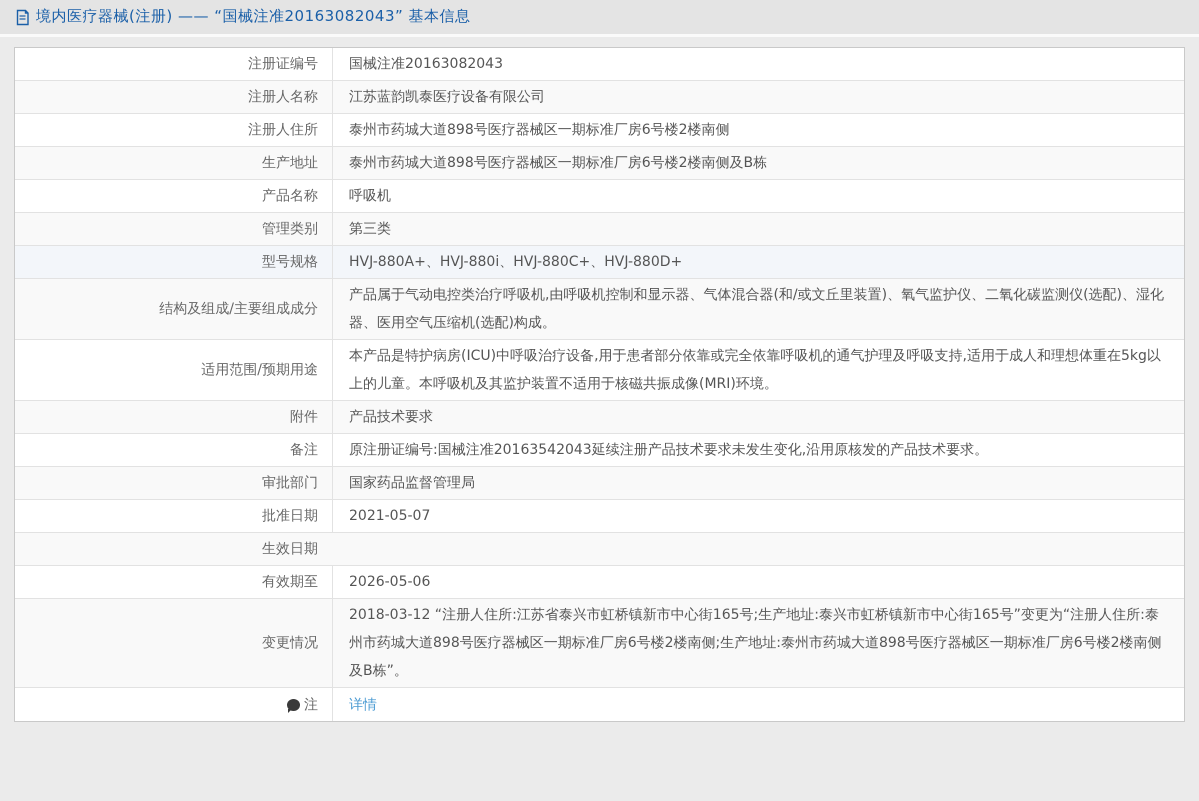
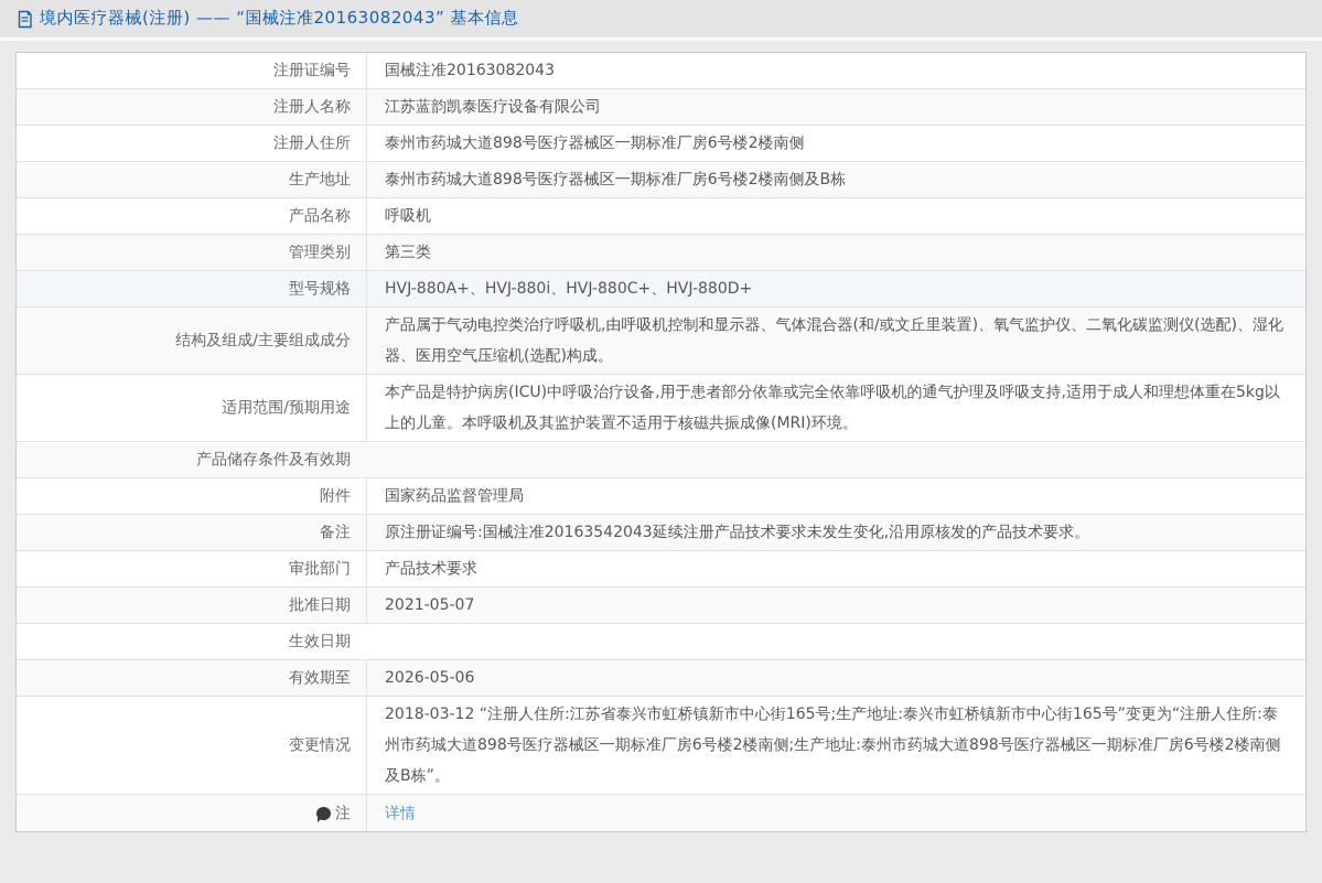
  境内医疗器械(注册) —— “国械注准20163082043” 基本信息
  注册证编号
  国械注准20163082043
  注册人名称
  江苏蓝韵凯泰医疗设备有限公司
  注册人住所
  泰州市药城大道898号医疗器械区一期标准厂房6号楼2楼南侧
  生产地址
  泰州市药城大道898号医疗器械区一期标准厂房6号楼2楼南侧及B栋
  产品名称
  呼吸机
  管理类别
  第三类
  型号规格
  HVJ-880A+、HVJ-880i、HVJ-880C+、HVJ-880D+
  结构及组成/主要组成成分
  产品属于气动电控类治疗呼吸机,由呼吸机控制和显示器、气体混合器(和/或文丘里装置)、氧气监护仪、二氧化碳监测仪(选配)、湿化器、医用空气压缩机(选配)构成。
  适用范围/预期用途
  本产品是特护病房(ICU)中呼吸治疗设备,用于患者部分依靠或完全依靠呼吸机的通气护理及呼吸支持,适用于成人和理想体重在5kg以上的儿童。本呼吸机及其监护装置不适用于核磁共振成像(MRI)环境。
+ 产品储存条件及有效期
  附件
- 产品技术要求
+ 国家药品监督管理局
  备注
  原注册证编号:国械注准20163542043延续注册产品技术要求未发生变化,沿用原核发的产品技术要求。
  审批部门
- 国家药品监督管理局
+ 产品技术要求
  批准日期
  2021-05-07
  生效日期
  有效期至
  2026-05-06
  变更情况
  2018-03-12 “注册人住所:江苏省泰兴市虹桥镇新市中心街165号;生产地址:泰兴市虹桥镇新市中心街165号”变更为“注册人住所:泰州市药城大道898号医疗器械区一期标准厂房6号楼2楼南侧;生产地址:泰州市药城大道898号医疗器械区一期标准厂房6号楼2楼南侧及B栋”。
  注
  详情
